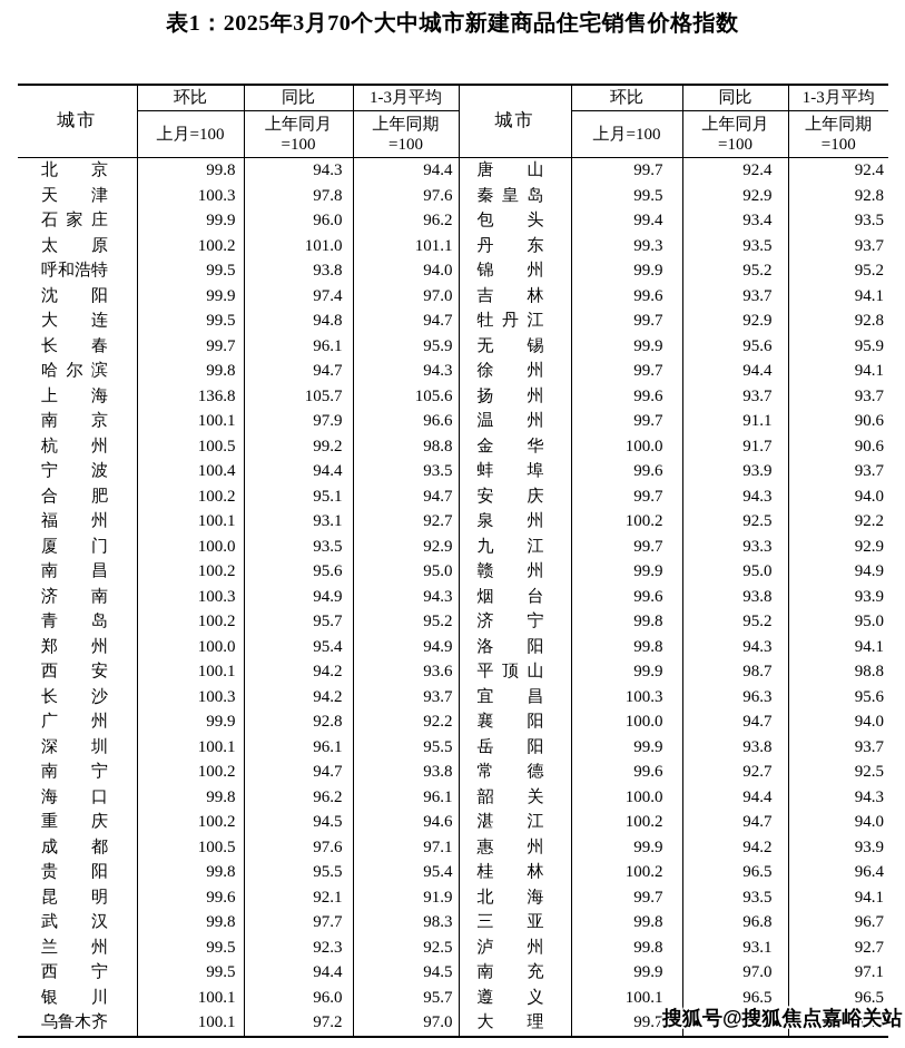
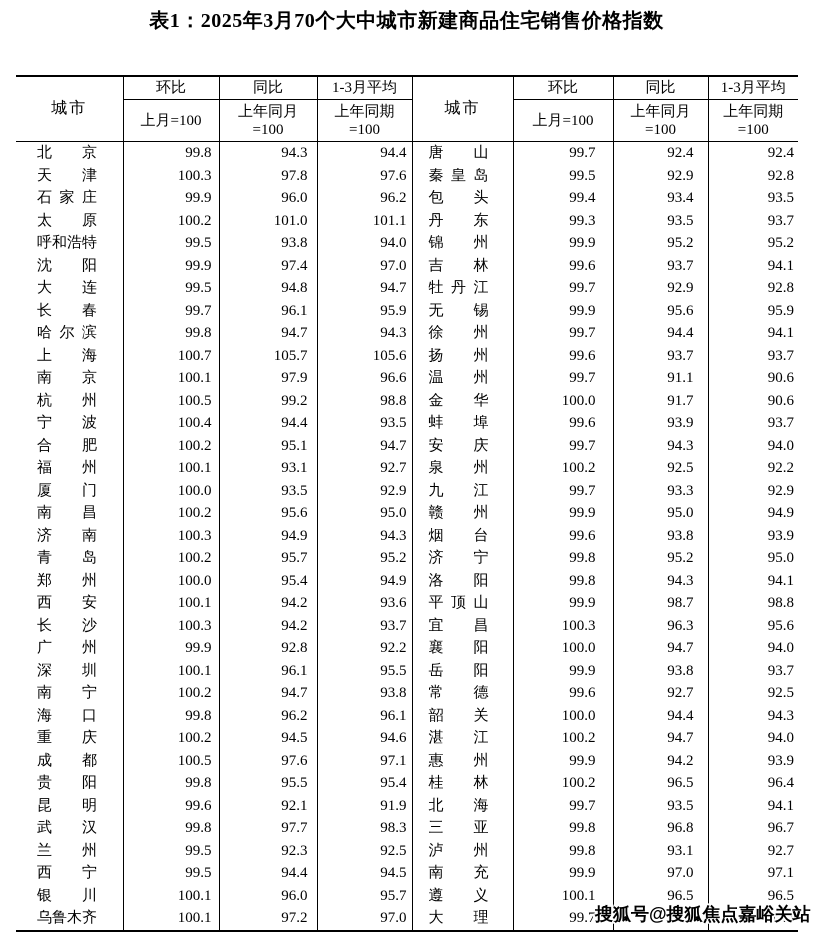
  表1：2025年3月70个大中城市新建商品住宅销售价格指数
  城市	环比	同比	1-3月平均	城市	环比	同比	1-3月平均
  上月=100	上年同月 =100	上年同期 =100	上月=100	上年同月 =100	上年同期 =100
  北京	99.8	94.3	94.4	唐山	99.7	92.4	92.4
  天津	100.3	97.8	97.6	秦皇岛	99.5	92.9	92.8
  石家庄	99.9	96.0	96.2	包头	99.4	93.4	93.5
  太原	100.2	101.0	101.1	丹东	99.3	93.5	93.7
  呼和浩特	99.5	93.8	94.0	锦州	99.9	95.2	95.2
  沈阳	99.9	97.4	97.0	吉林	99.6	93.7	94.1
  大连	99.5	94.8	94.7	牡丹江	99.7	92.9	92.8
  长春	99.7	96.1	95.9	无锡	99.9	95.6	95.9
  哈尔滨	99.8	94.7	94.3	徐州	99.7	94.4	94.1
- 上海	136.8	105.7	105.6	扬州	99.6	93.7	93.7
+ 上海	100.7	105.7	105.6	扬州	99.6	93.7	93.7
  南京	100.1	97.9	96.6	温州	99.7	91.1	90.6
  杭州	100.5	99.2	98.8	金华	100.0	91.7	90.6
  宁波	100.4	94.4	93.5	蚌埠	99.6	93.9	93.7
  合肥	100.2	95.1	94.7	安庆	99.7	94.3	94.0
  福州	100.1	93.1	92.7	泉州	100.2	92.5	92.2
  厦门	100.0	93.5	92.9	九江	99.7	93.3	92.9
  南昌	100.2	95.6	95.0	赣州	99.9	95.0	94.9
  济南	100.3	94.9	94.3	烟台	99.6	93.8	93.9
  青岛	100.2	95.7	95.2	济宁	99.8	95.2	95.0
  郑州	100.0	95.4	94.9	洛阳	99.8	94.3	94.1
  西安	100.1	94.2	93.6	平顶山	99.9	98.7	98.8
  长沙	100.3	94.2	93.7	宜昌	100.3	96.3	95.6
  广州	99.9	92.8	92.2	襄阳	100.0	94.7	94.0
  深圳	100.1	96.1	95.5	岳阳	99.9	93.8	93.7
  南宁	100.2	94.7	93.8	常德	99.6	92.7	92.5
  海口	99.8	96.2	96.1	韶关	100.0	94.4	94.3
  重庆	100.2	94.5	94.6	湛江	100.2	94.7	94.0
  成都	100.5	97.6	97.1	惠州	99.9	94.2	93.9
  贵阳	99.8	95.5	95.4	桂林	100.2	96.5	96.4
  昆明	99.6	92.1	91.9	北海	99.7	93.5	94.1
  武汉	99.8	97.7	98.3	三亚	99.8	96.8	96.7
  兰州	99.5	92.3	92.5	泸州	99.8	93.1	92.7
  西宁	99.5	94.4	94.5	南充	99.9	97.0	97.1
  银川	100.1	96.0	95.7	遵义	100.1	96.5	96.5
  乌鲁木齐	100.1	97.2	97.0	大理	99.7	92.9	93.5
  搜狐号@搜狐焦点嘉峪关站
